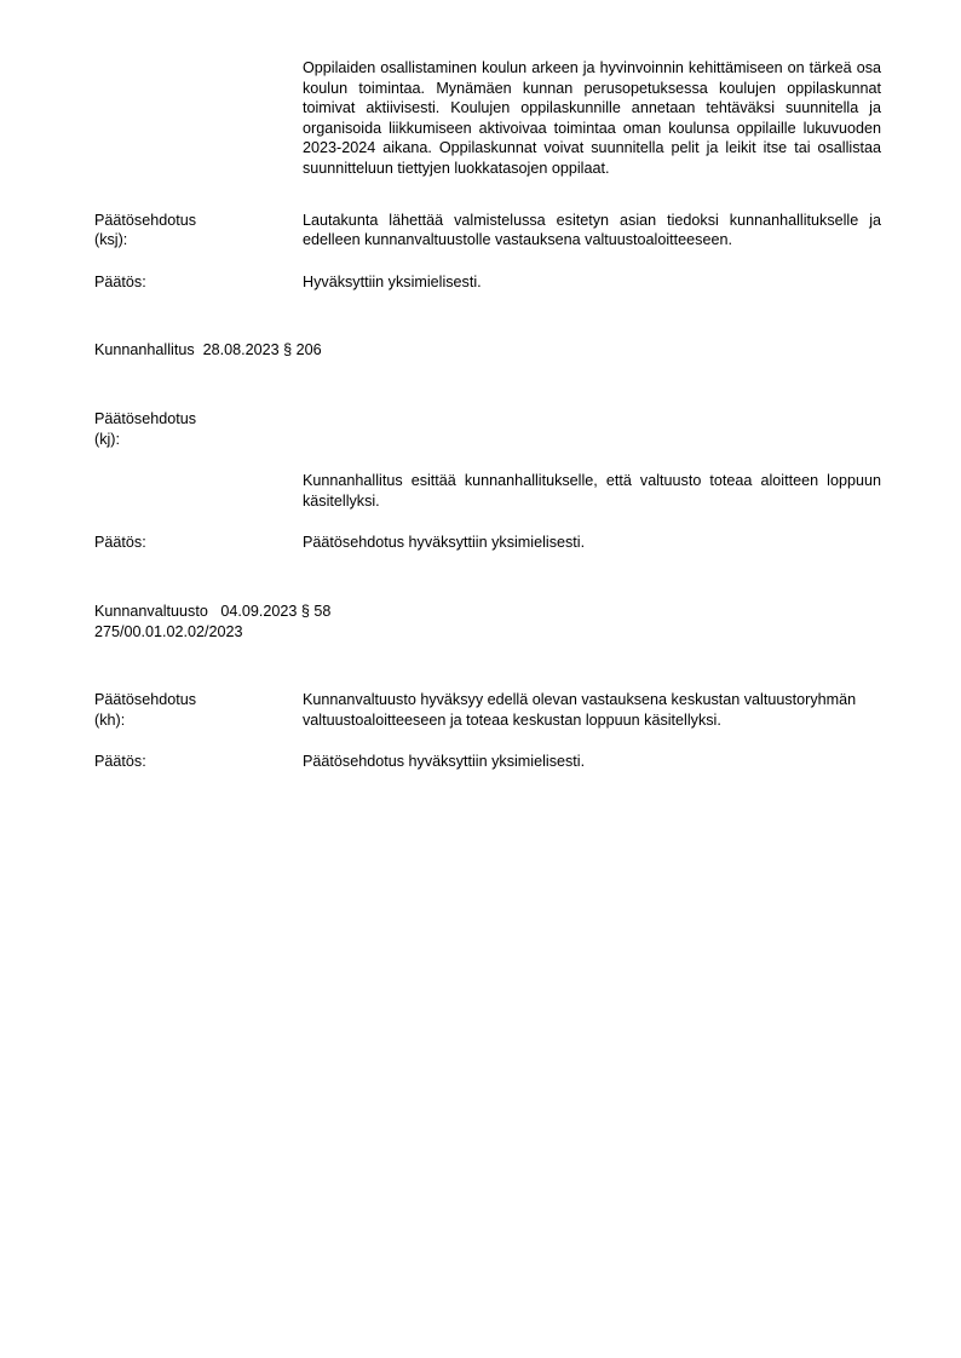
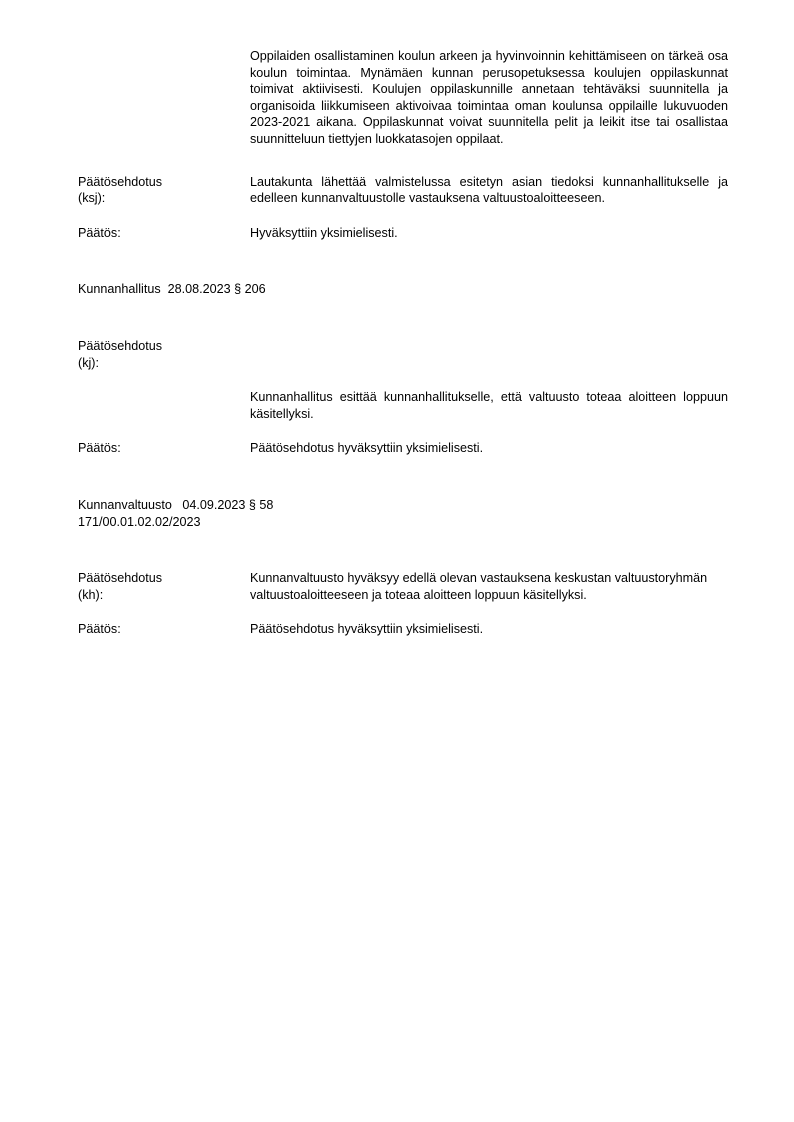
- Oppilaiden osallistaminen koulun arkeen ja hyvinvoinnin kehittämiseen on tärkeä osa koulun toimintaa. Mynämäen kunnan perusopetuksessa koulujen oppilaskunnat toimivat aktiivisesti. Koulujen oppilaskunnille annetaan tehtäväksi suunnitella ja organisoida liikkumiseen aktivoivaa toimintaa oman koulunsa oppilaille lukuvuoden 2023-2024 aikana. Oppilaskunnat voivat suunnitella pelit ja leikit itse tai osallistaa suunnitteluun tiettyjen luokkatasojen oppilaat.
+ Oppilaiden osallistaminen koulun arkeen ja hyvinvoinnin kehittämiseen on tärkeä osa koulun toimintaa. Mynämäen kunnan perusopetuksessa koulujen oppilaskunnat toimivat aktiivisesti. Koulujen oppilaskunnille annetaan tehtäväksi suunnitella ja organisoida liikkumiseen aktivoivaa toimintaa oman koulunsa oppilaille lukuvuoden 2023-2021 aikana. Oppilaskunnat voivat suunnitella pelit ja leikit itse tai osallistaa suunnitteluun tiettyjen luokkatasojen oppilaat.
  Päätösehdotus
  (ksj):
  Lautakunta lähettää valmistelussa esitetyn asian tiedoksi kunnanhallitukselle ja edelleen kunnanvaltuustolle vastauksena valtuustoaloitteeseen.
  Päätös:
  Hyväksyttiin yksimielisesti.
  Kunnanhallitus 28.08.2023 § 206
  Päätösehdotus
  (kj):
  Kunnanhallitus esittää kunnanhallitukselle, että valtuusto toteaa aloitteen loppuun käsitellyksi.
  Päätös:
  Päätösehdotus hyväksyttiin yksimielisesti.
  Kunnanvaltuusto 04.09.2023 § 58
- 275/00.01.02.02/2023
+ 171/00.01.02.02/2023
  Päätösehdotus
  (kh):
- Kunnanvaltuusto hyväksyy edellä olevan vastauksena keskustan valtuustoryhmän valtuustoaloitteeseen ja toteaa keskustan loppuun käsitellyksi.
+ Kunnanvaltuusto hyväksyy edellä olevan vastauksena keskustan valtuustoryhmän valtuustoaloitteeseen ja toteaa aloitteen loppuun käsitellyksi.
  Päätös:
  Päätösehdotus hyväksyttiin yksimielisesti.
